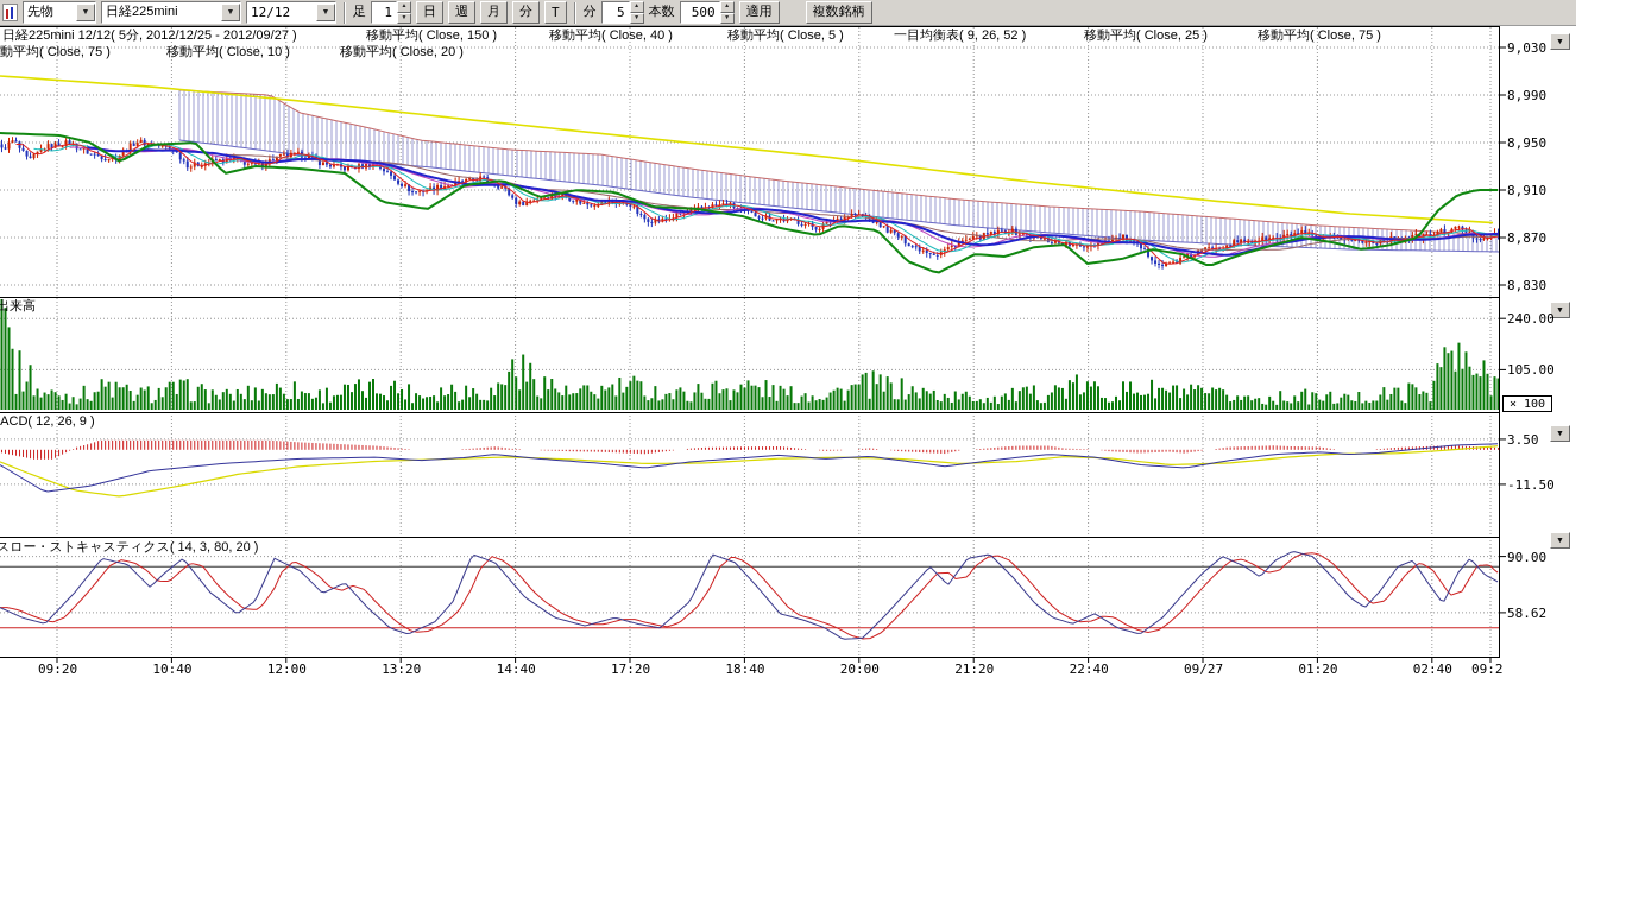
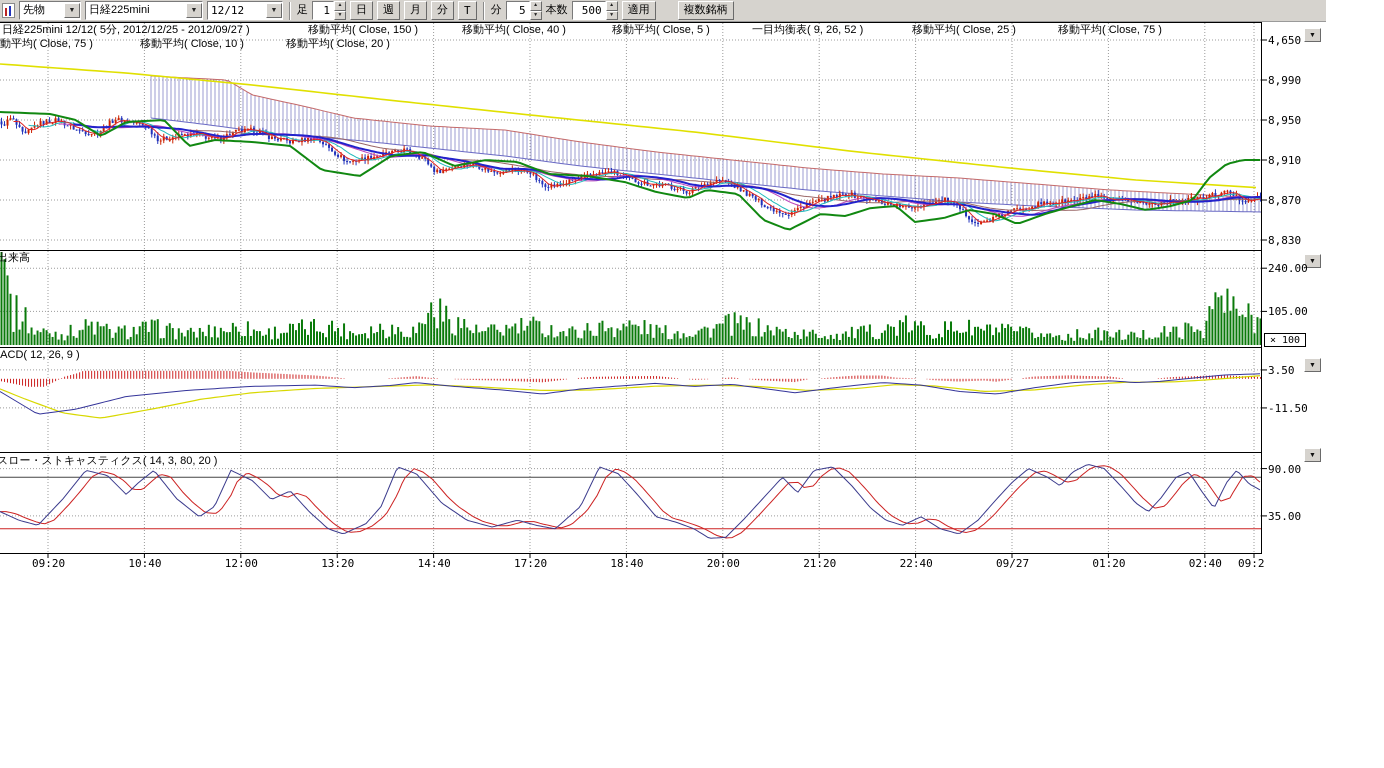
  先物
  日経225mini
  12/12
  足
  1
  日
  週
  月
  分
  T
  分
  5
  本数
  500
  適用
  複数銘柄
  出来高
  ACD( 12, 26, 9 )
  スロー・ストキャスティクス( 14, 3, 80, 20 )
  × 100
- 9,030
+ 4,650
  8,990
  8,950
  8,910
  8,870
  8,830
  240.00
  105.00
  3.50
  -11.50
  90.00
- 58.62
+ 35.00
  09:20
  10:40
  12:00
  13:20
  14:40
  17:20
  18:40
  20:00
  21:20
  22:40
  09/27
  01:20
  02:40
  09:2
  日経225mini 12/12( 5分, 2012/12/25 - 2012/09/27 )
  移動平均( Close, 150 )
  移動平均( Close, 40 )
  移動平均( Close, 5 )
  一目均衡表( 9, 26, 52 )
  移動平均( Close, 25 )
  移動平均( Close, 75 )
  動平均( Close, 75 )
  移動平均( Close, 10 )
  移動平均( Close, 20 )
